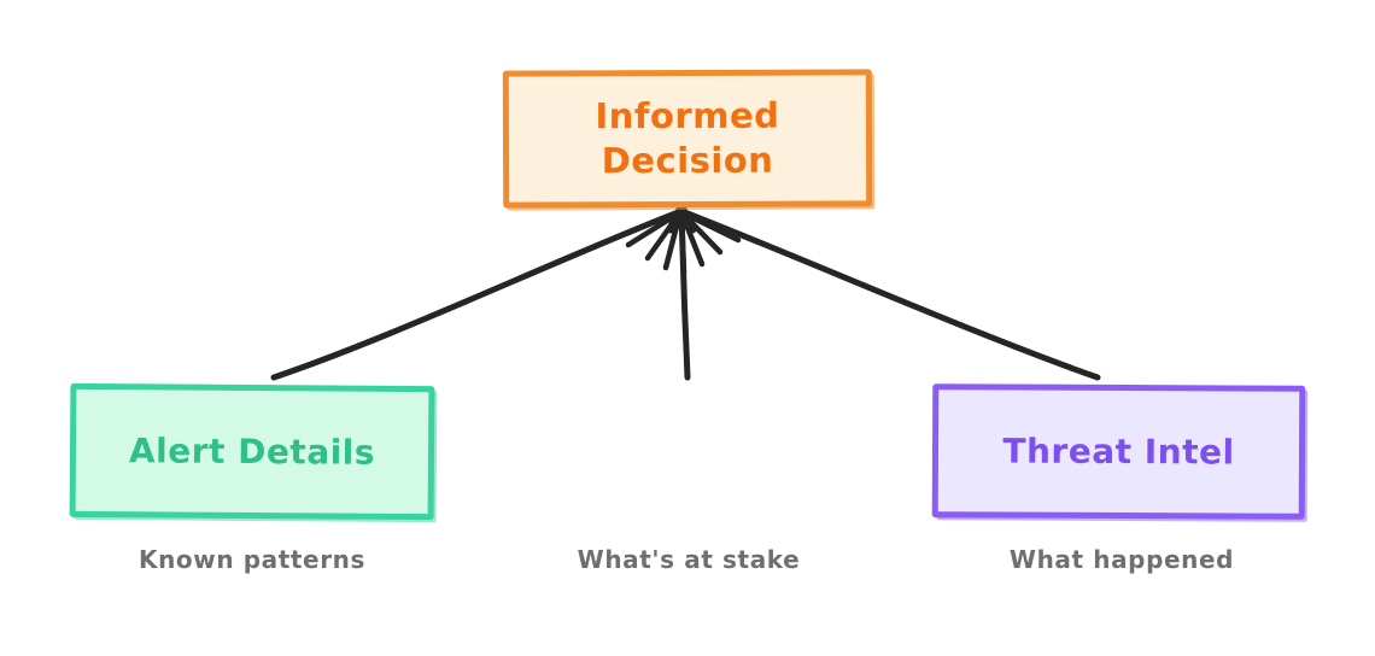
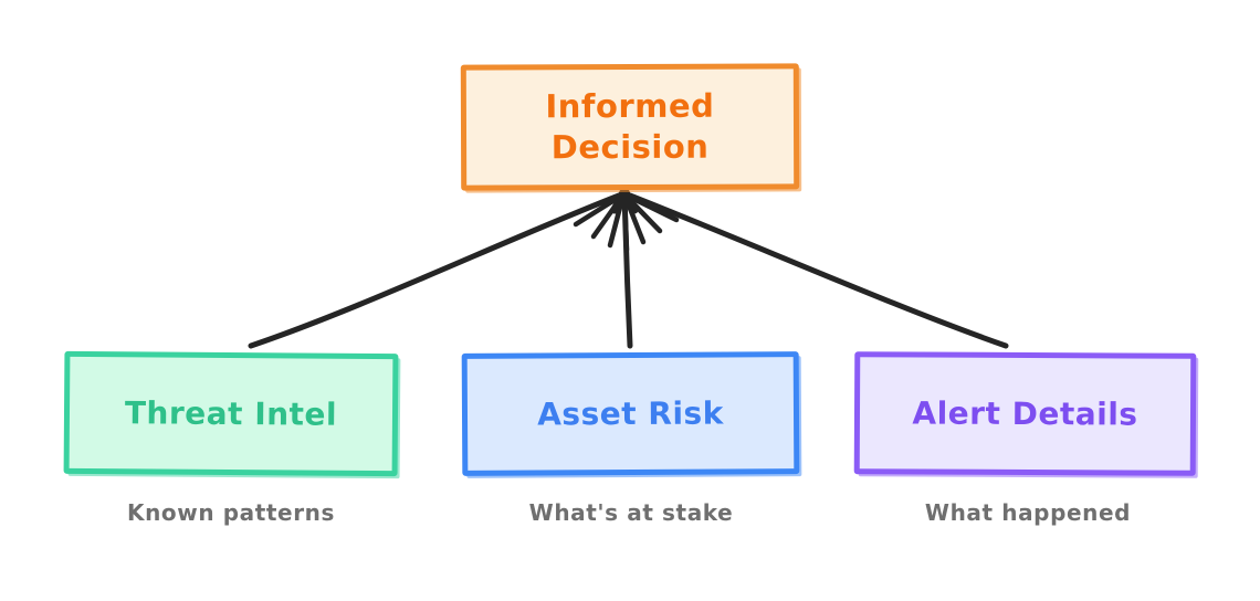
  Informed
  Decision
- Alert Details
+ Threat Intel
+ Asset Risk
- Threat Intel
+ Alert Details
  Known patterns
  What's at stake
  What happened
